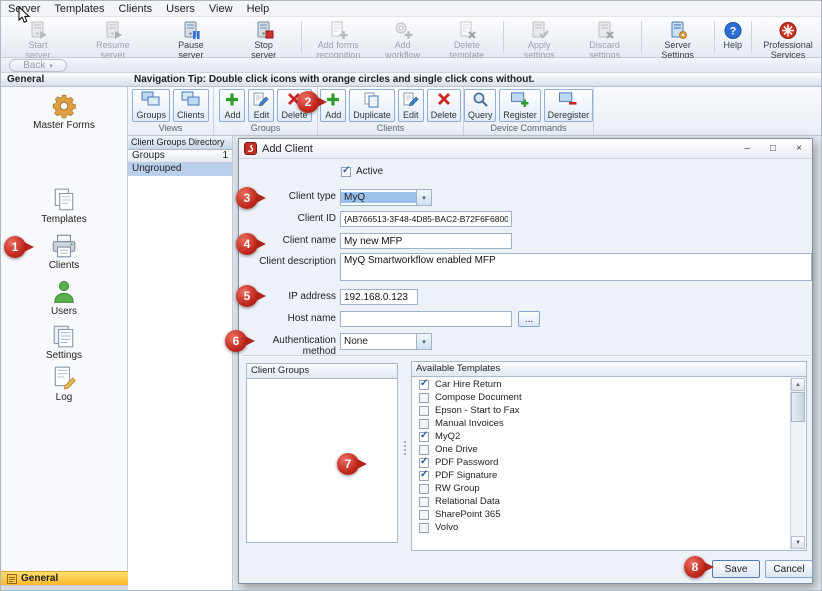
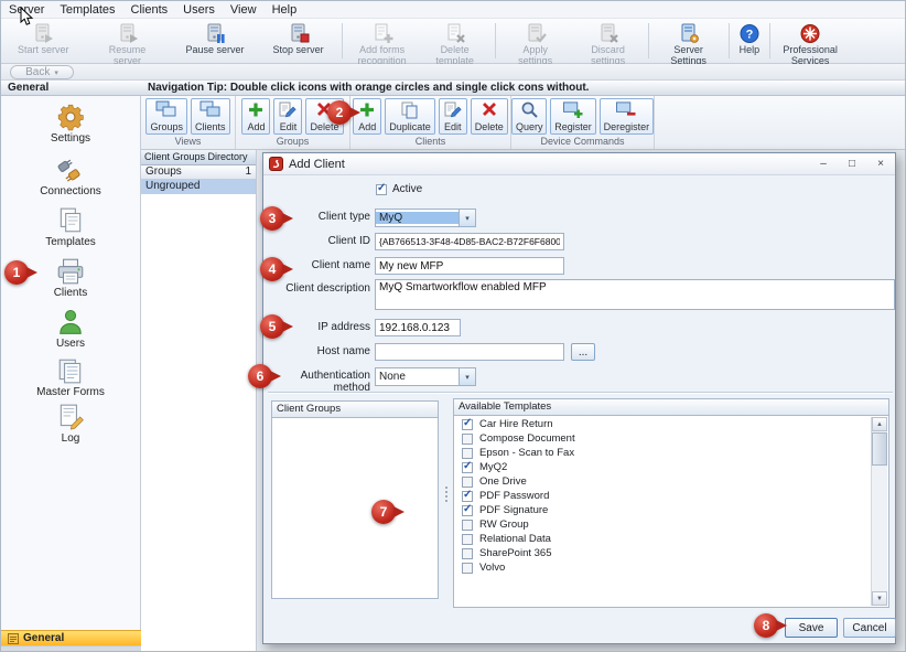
  Server
  Templates
  Clients
  Users
  View
  Help
  Start server
  Resume server
  Pause server
  Stop server
  Add forms recognition
- Add workflow
  Delete template
  Apply settings
  Discard settings
  Server Settings
  ?
  Help
  Professional Services
  Back
  General
  Navigation Tip: Double click icons with orange circles and single click cons without.
- Master Forms
+ Settings
+ Connections
  Templates
  Clients
  Users
- Settings
+ Master Forms
  Log
  General
  Groups
  Clients
  Views
  Add
  Edit
  Delete
  Groups
  Add
  Duplicate
  Edit
  Delete
  Clients
  Query
  Register
  Deregister
  Device Commands
  Client Groups Directory
  Groups
  1
  Ungrouped
  Add Client
  –
  □
  ×
  Active
  Client type
  MyQ
  Client ID
  {AB766513-3F48-4D85-BAC2-B72F6F6800
  Client name
  My new MFP
  Client description
  MyQ Smartworkflow enabled MFP
  IP address
  192.168.0.123
  Host name
  ...
  Authentication method
  None
  Client Groups
  Available Templates
  Car Hire Return
  Compose Document
- Epson - Start to Fax
+ Epson - Scan to Fax
- Manual Invoices
  MyQ2
  One Drive
  PDF Password
  PDF Signature
  RW Group
  Relational Data
  SharePoint 365
  Volvo
  Save
  Cancel
  1
  2
  3
  4
  5
  6
  7
  8
